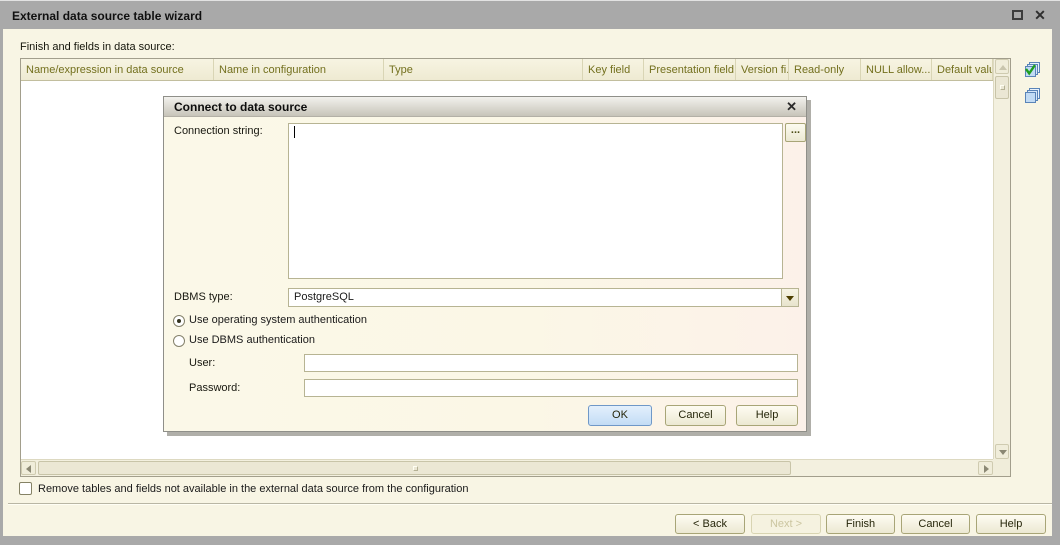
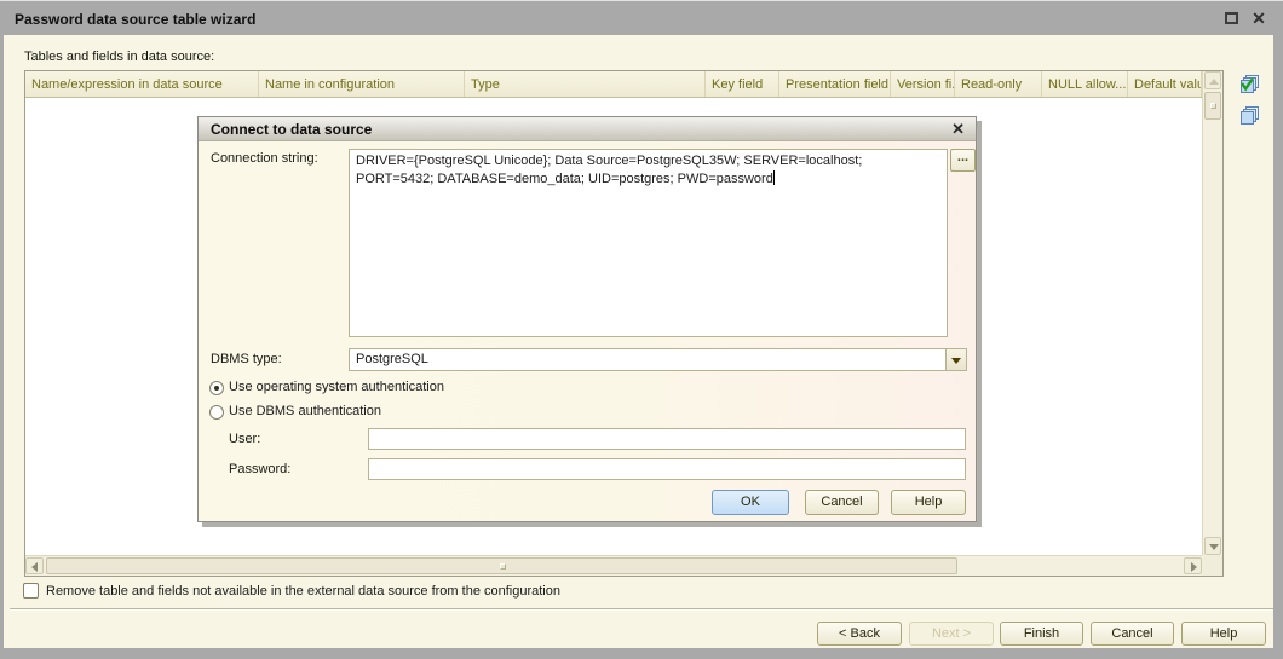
- External data source table wizard
+ Password data source table wizard
  ✕
- Finish and fields in data source:
+ Tables and fields in data source:
  Name/expression in data source
  Name in configuration
  Type
  Key field
  Presentation field
  Version fi.
  Read-only
  NULL allow...
  Default val
- Remove tables and fields not available in the external data source from the configuration
+ Remove table and fields not available in the external data source from the configuration
  < Back
  Next >
  Finish
  Cancel
  Help
  Connect to data source
  ✕
  Connection string:
+ DRIVER={PostgreSQL Unicode}; Data Source=PostgreSQL35W; SERVER=localhost; PORT=5432; DATABASE=demo_data; UID=postgres; PWD=password
  ...
  DBMS type:
  PostgreSQL
  Use operating system authentication
  Use DBMS authentication
  User:
  Password:
  OK
  Cancel
  Help
